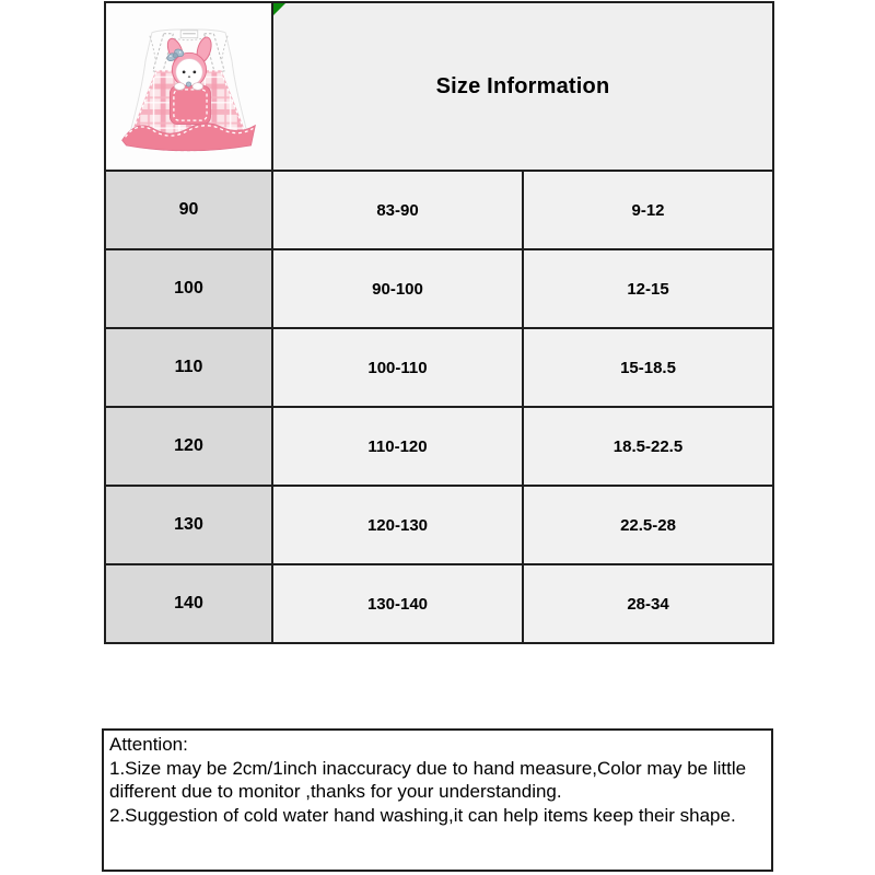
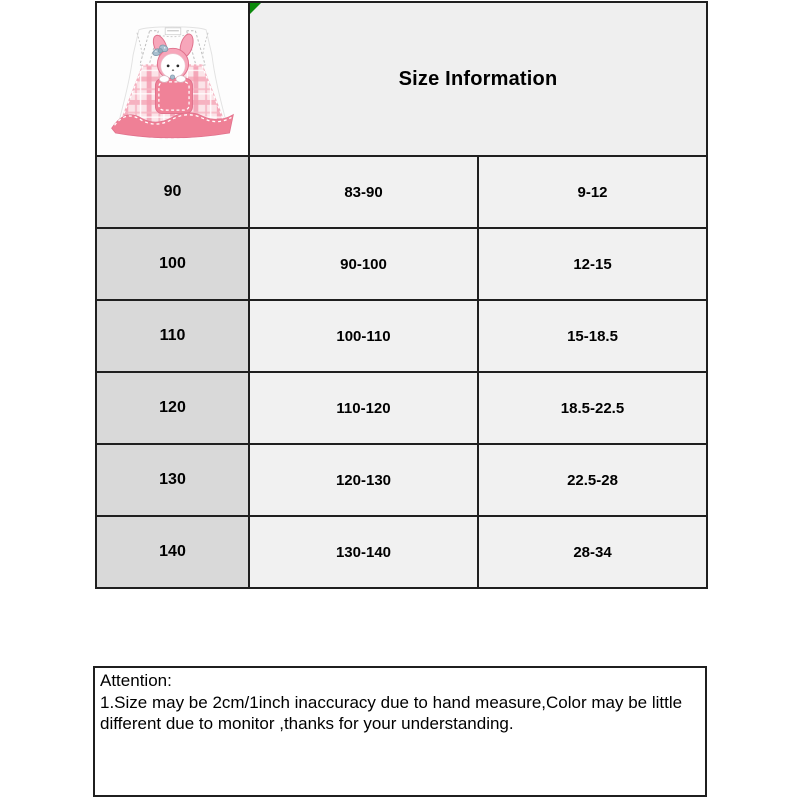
  	Size Information
  90	83-90	9-12
  100	90-100	12-15
  110	100-110	15-18.5
  120	110-120	18.5-22.5
  130	120-130	22.5-28
  140	130-140	28-34
  Attention:
  1.Size may be 2cm/1inch inaccuracy due to hand measure,Color may be little different due to monitor ,thanks for your understanding.
- 2.Suggestion of cold water hand washing,it can help items keep their shape.
